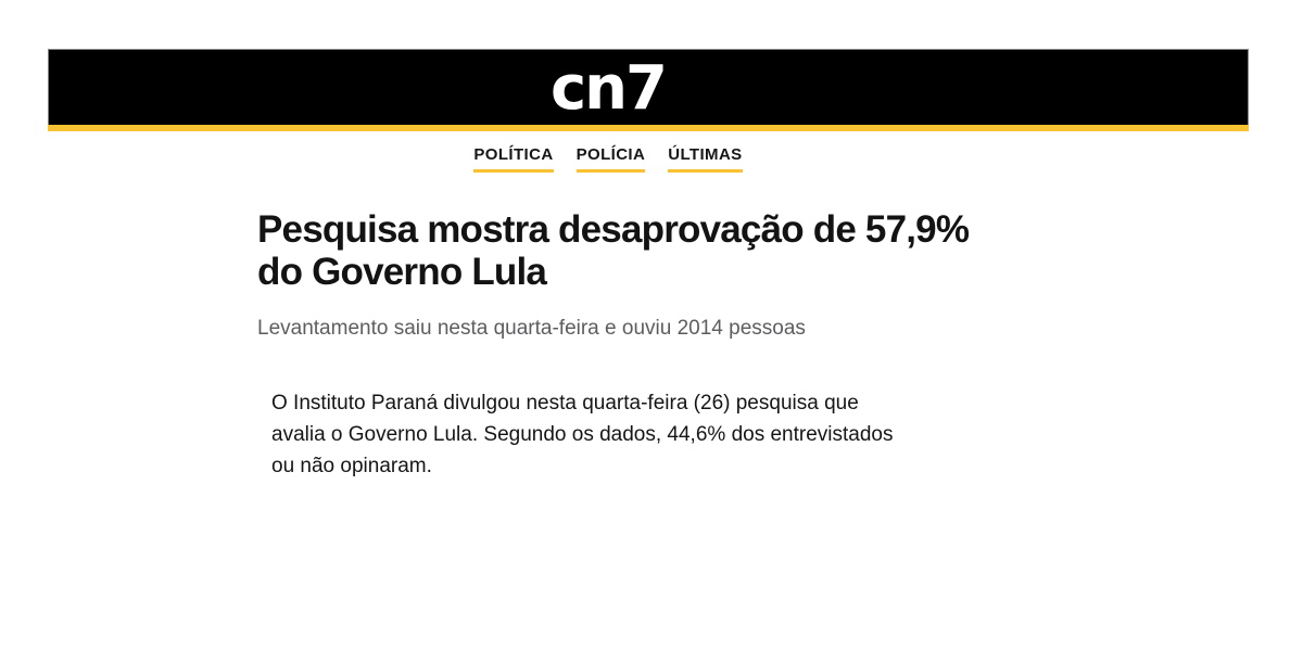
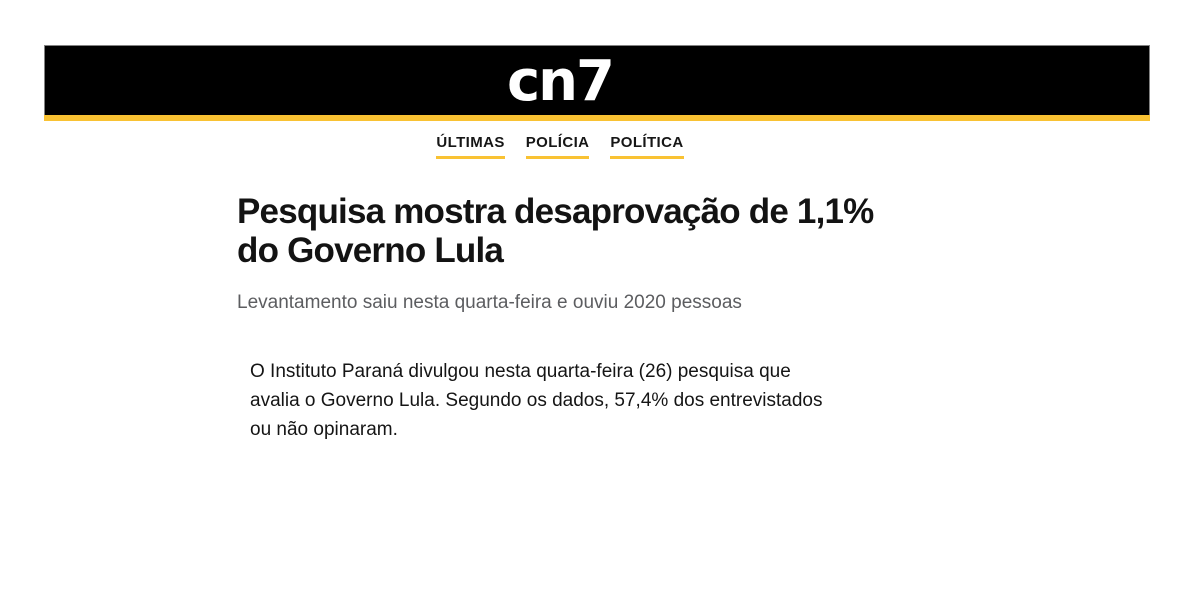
  cn7
- POLÍTICA
+ ÚLTIMAS
  POLÍCIA
- ÚLTIMAS
+ POLÍTICA
- Pesquisa mostra desaprovação de 57,9% do Governo Lula
+ Pesquisa mostra desaprovação de 1,1% do Governo Lula
- Levantamento saiu nesta quarta-feira e ouviu 2014 pessoas
+ Levantamento saiu nesta quarta-feira e ouviu 2020 pessoas
  O Instituto Paraná divulgou nesta quarta-feira (26) pesquisa que
- avalia o Governo Lula. Segundo os dados, 44,6% dos entrevistados
+ avalia o Governo Lula. Segundo os dados, 57,4% dos entrevistados
  ou não opinaram.
